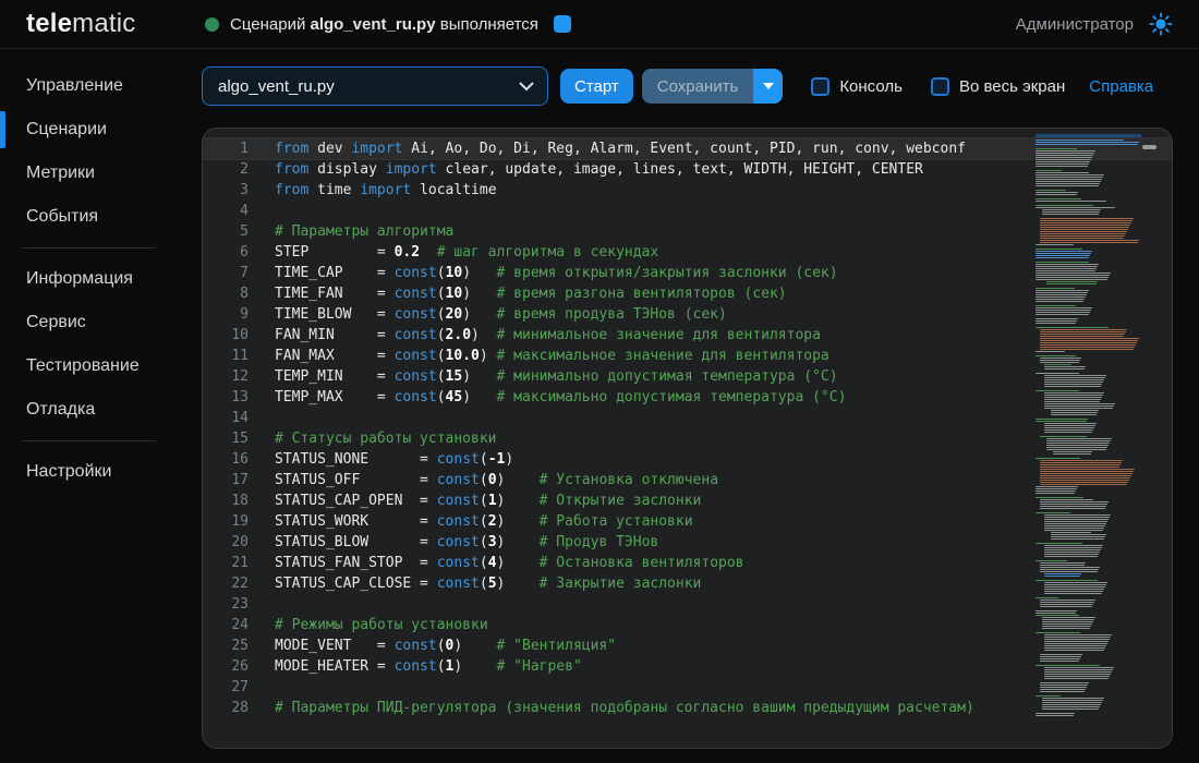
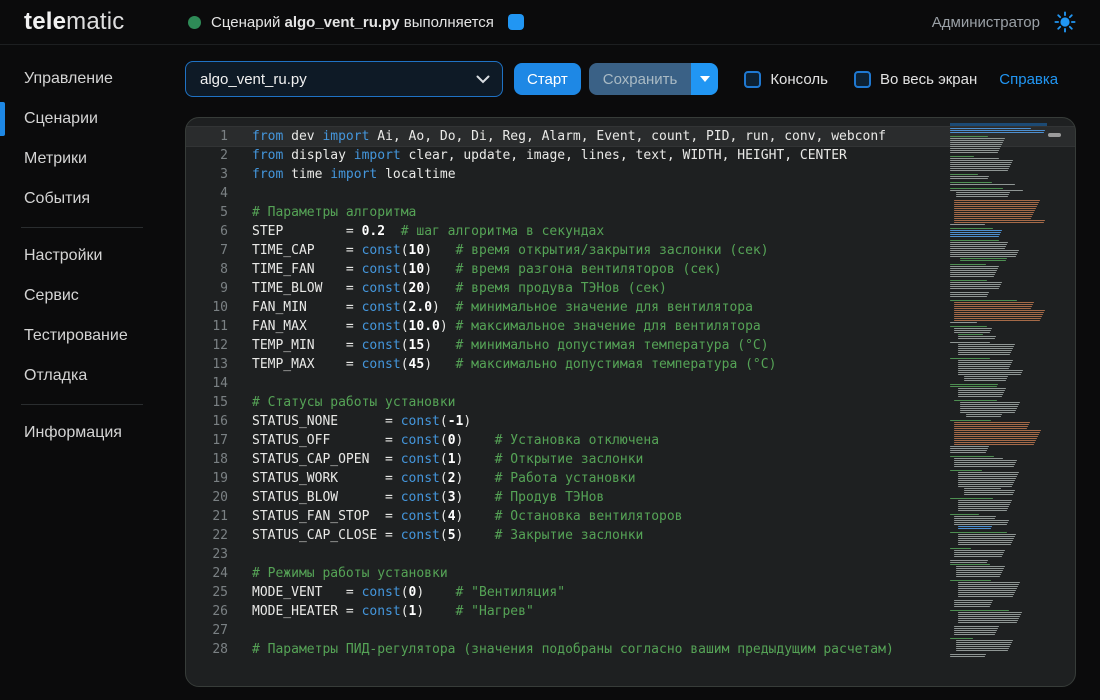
  telematic
  Сценарий algo_vent_ru.py выполняется
  Администратор
  Управление
  Сценарии
  Метрики
  События
- Информация
+ Настройки
  Сервис
  Тестирование
  Отладка
- Настройки
+ Информация
  algo_vent_ru.py
  Старт
  Сохранить
  Консоль
  Во весь экран
  Справка
  1
  from dev import Ai, Ao, Do, Di, Reg, Alarm, Event, count, PID, run, conv, webconf
  2
  from display import clear, update, image, lines, text, WIDTH, HEIGHT, CENTER
  3
  from time import localtime
  4
  5
  # Параметры алгоритма
  6
  STEP = 0.2 # шаг алгоритма в секундах
  7
  TIME_CAP = const(10) # время открытия/закрытия заслонки (сек)
  8
  TIME_FAN = const(10) # время разгона вентиляторов (сек)
  9
  TIME_BLOW = const(20) # время продува ТЭНов (сек)
  10
  FAN_MIN = const(2.0) # минимальное значение для вентилятора
  11
  FAN_MAX = const(10.0) # максимальное значение для вентилятора
  12
  TEMP_MIN = const(15) # минимально допустимая температура (°C)
  13
  TEMP_MAX = const(45) # максимально допустимая температура (°C)
  14
  15
  # Статусы работы установки
  16
  STATUS_NONE = const(-1)
  17
  STATUS_OFF = const(0) # Установка отключена
  18
  STATUS_CAP_OPEN = const(1) # Открытие заслонки
  19
  STATUS_WORK = const(2) # Работа установки
  20
  STATUS_BLOW = const(3) # Продув ТЭНов
  21
  STATUS_FAN_STOP = const(4) # Остановка вентиляторов
  22
  STATUS_CAP_CLOSE = const(5) # Закрытие заслонки
  23
  24
  # Режимы работы установки
  25
  MODE_VENT = const(0) # "Вентиляция"
  26
  MODE_HEATER = const(1) # "Нагрев"
  27
  28
  # Параметры ПИД-регулятора (значения подобраны согласно вашим предыдущим расчетам)
